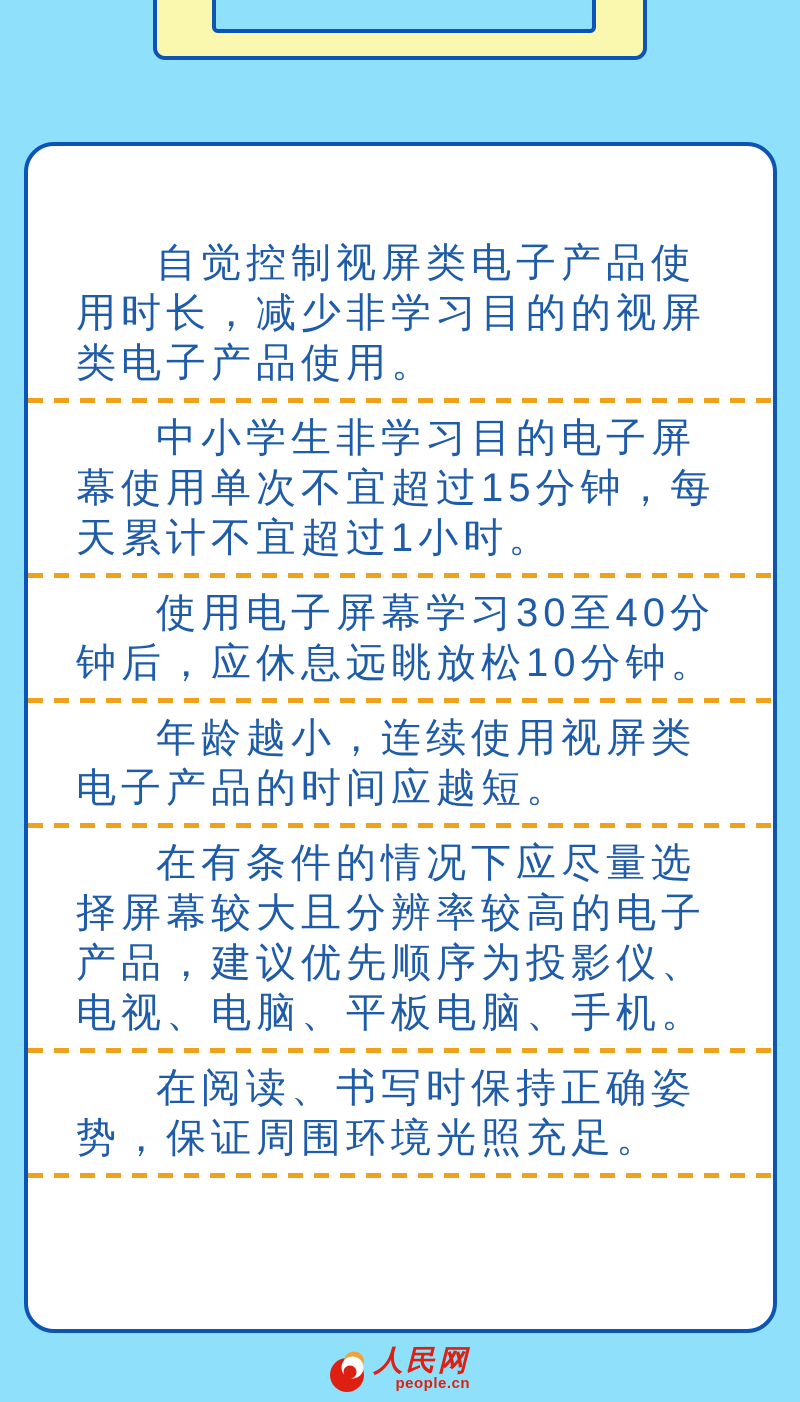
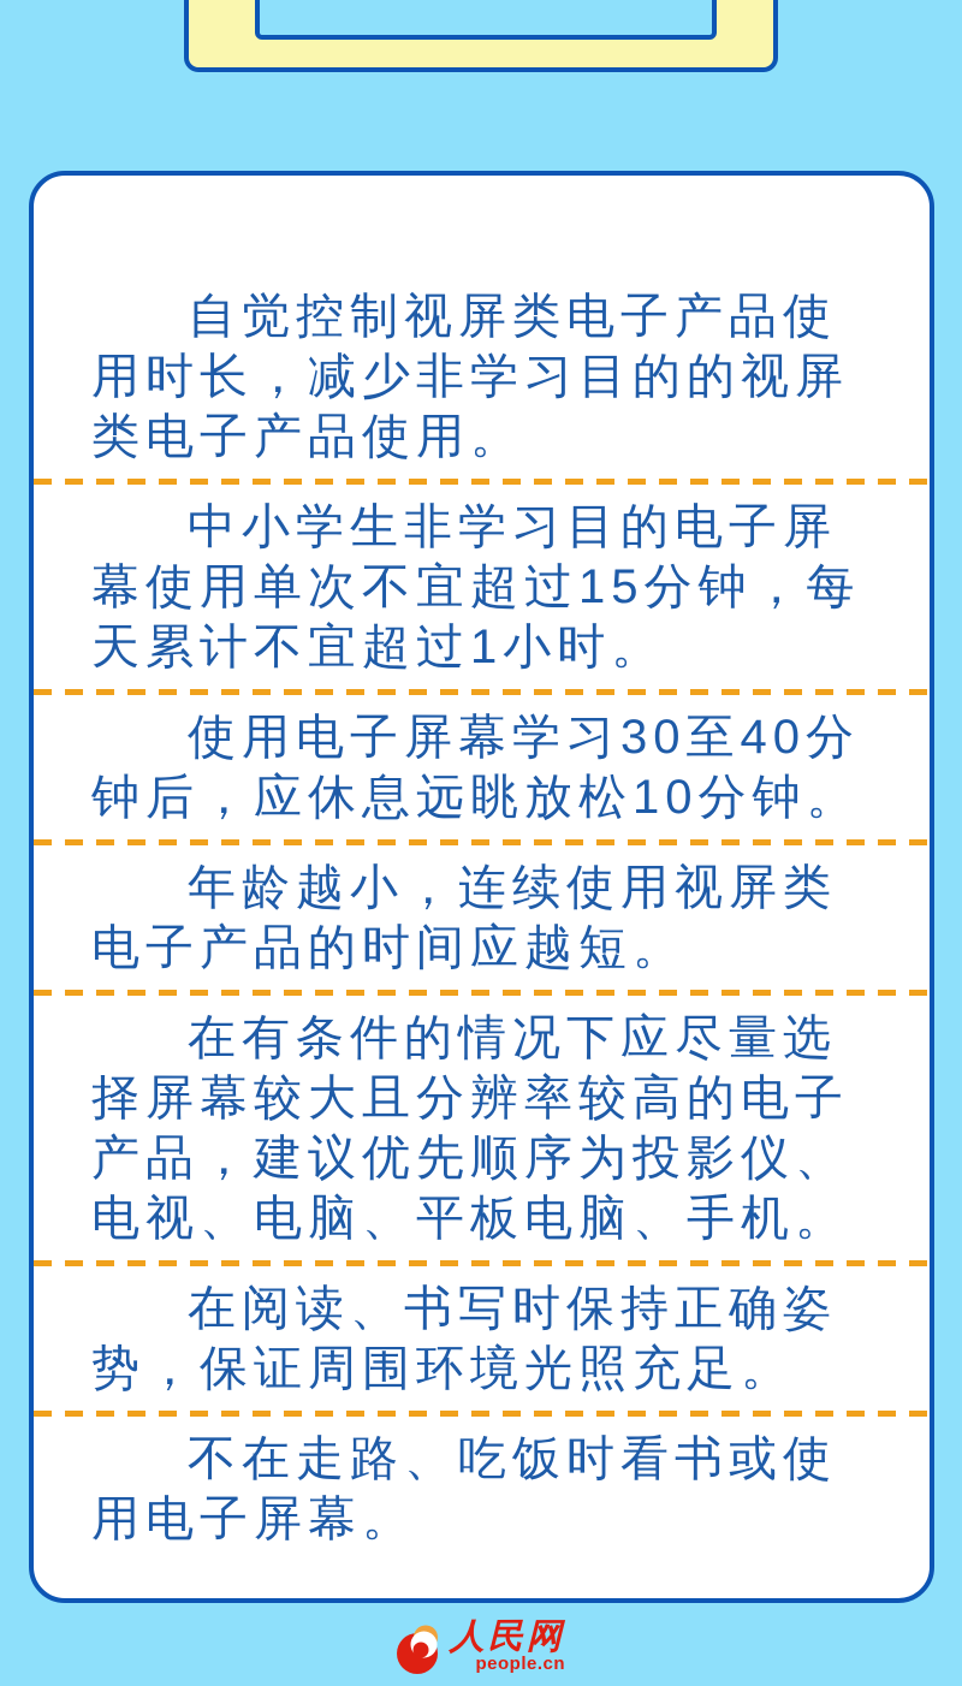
  自觉控制视屏类电子产品使
  用时长，减少非学习目的的视屏
  类电子产品使用。
  中小学生非学习目的电子屏
  幕使用单次不宜超过15分钟，每
  天累计不宜超过1小时。
  使用电子屏幕学习30至40分
  钟后，应休息远眺放松10分钟。
  年龄越小，连续使用视屏类
  电子产品的时间应越短。
  在有条件的情况下应尽量选
  择屏幕较大且分辨率较高的电子
  产品，建议优先顺序为投影仪、
  电视、电脑、平板电脑、手机。
  在阅读、书写时保持正确姿
  势，保证周围环境光照充足。
+ 不在走路、吃饭时看书或使
+ 用电子屏幕。
  人民网
  people.cn
